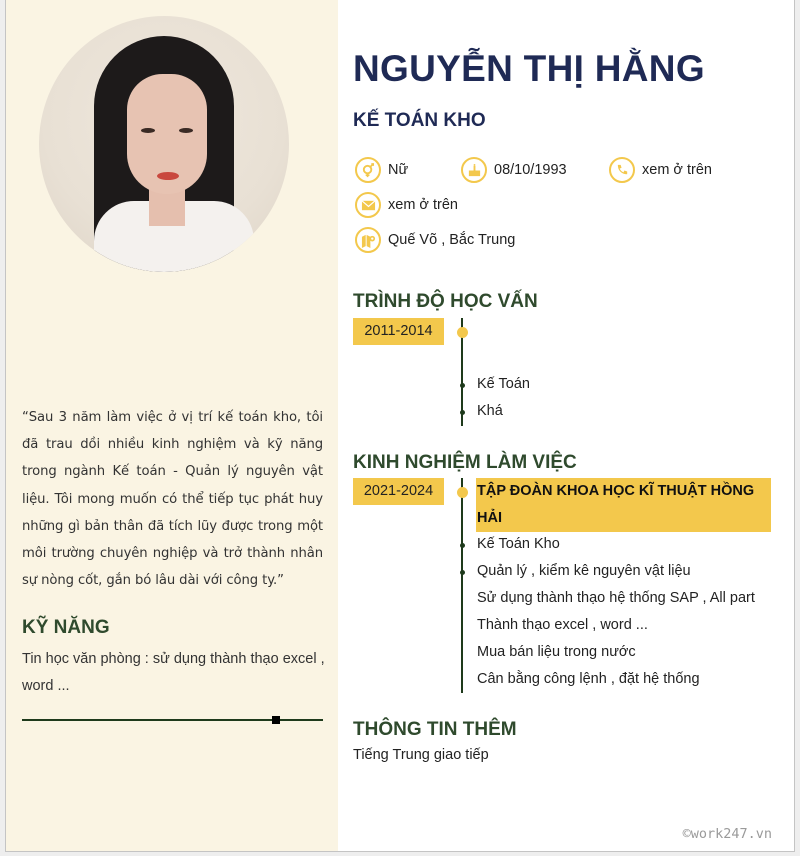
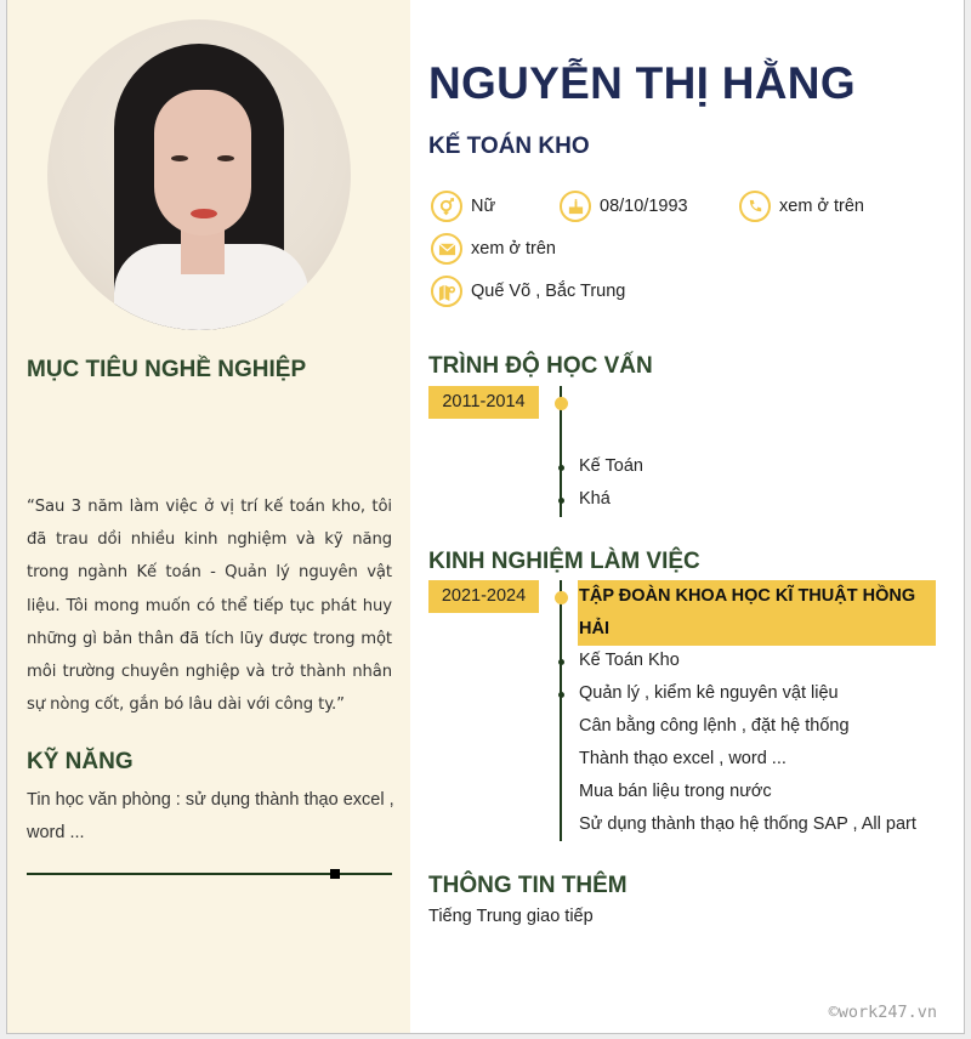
+ MỤC TIÊU NGHỀ NGHIỆP
  “Sau 3 năm làm việc ở vị trí kế toán kho, tôi đã trau dồi nhiều kinh nghiệm và kỹ năng trong ngành Kế toán - Quản lý nguyên vật liệu. Tôi mong muốn có thể tiếp tục phát huy những gì bản thân đã tích lũy được trong một môi trường chuyên nghiệp và trở thành nhân sự nòng cốt, gắn bó lâu dài với công ty.”
  KỸ NĂNG
  Tin học văn phòng : sử dụng thành thạo excel , word ...
  NGUYỄN THỊ HẰNG
  KẾ TOÁN KHO
  Nữ
  08/10/1993
  xem ở trên
  xem ở trên
  Quế Võ , Bắc Trung
  TRÌNH ĐỘ HỌC VẤN
  2011-2014
  Kế Toán
  Khá
  KINH NGHIỆM LÀM VIỆC
  2021-2024
  TẬP ĐOÀN KHOA HỌC KĨ THUẬT HỒNG HẢI
  Kế Toán Kho
  Quản lý , kiểm kê nguyên vật liệu
- Sử dụng thành thạo hệ thống SAP , All part
+ Cân bằng công lệnh , đặt hệ thống
  Thành thạo excel , word ...
  Mua bán liệu trong nước
- Cân bằng công lệnh , đặt hệ thống
+ Sử dụng thành thạo hệ thống SAP , All part
  THÔNG TIN THÊM
  Tiếng Trung giao tiếp
  ©work247.vn
